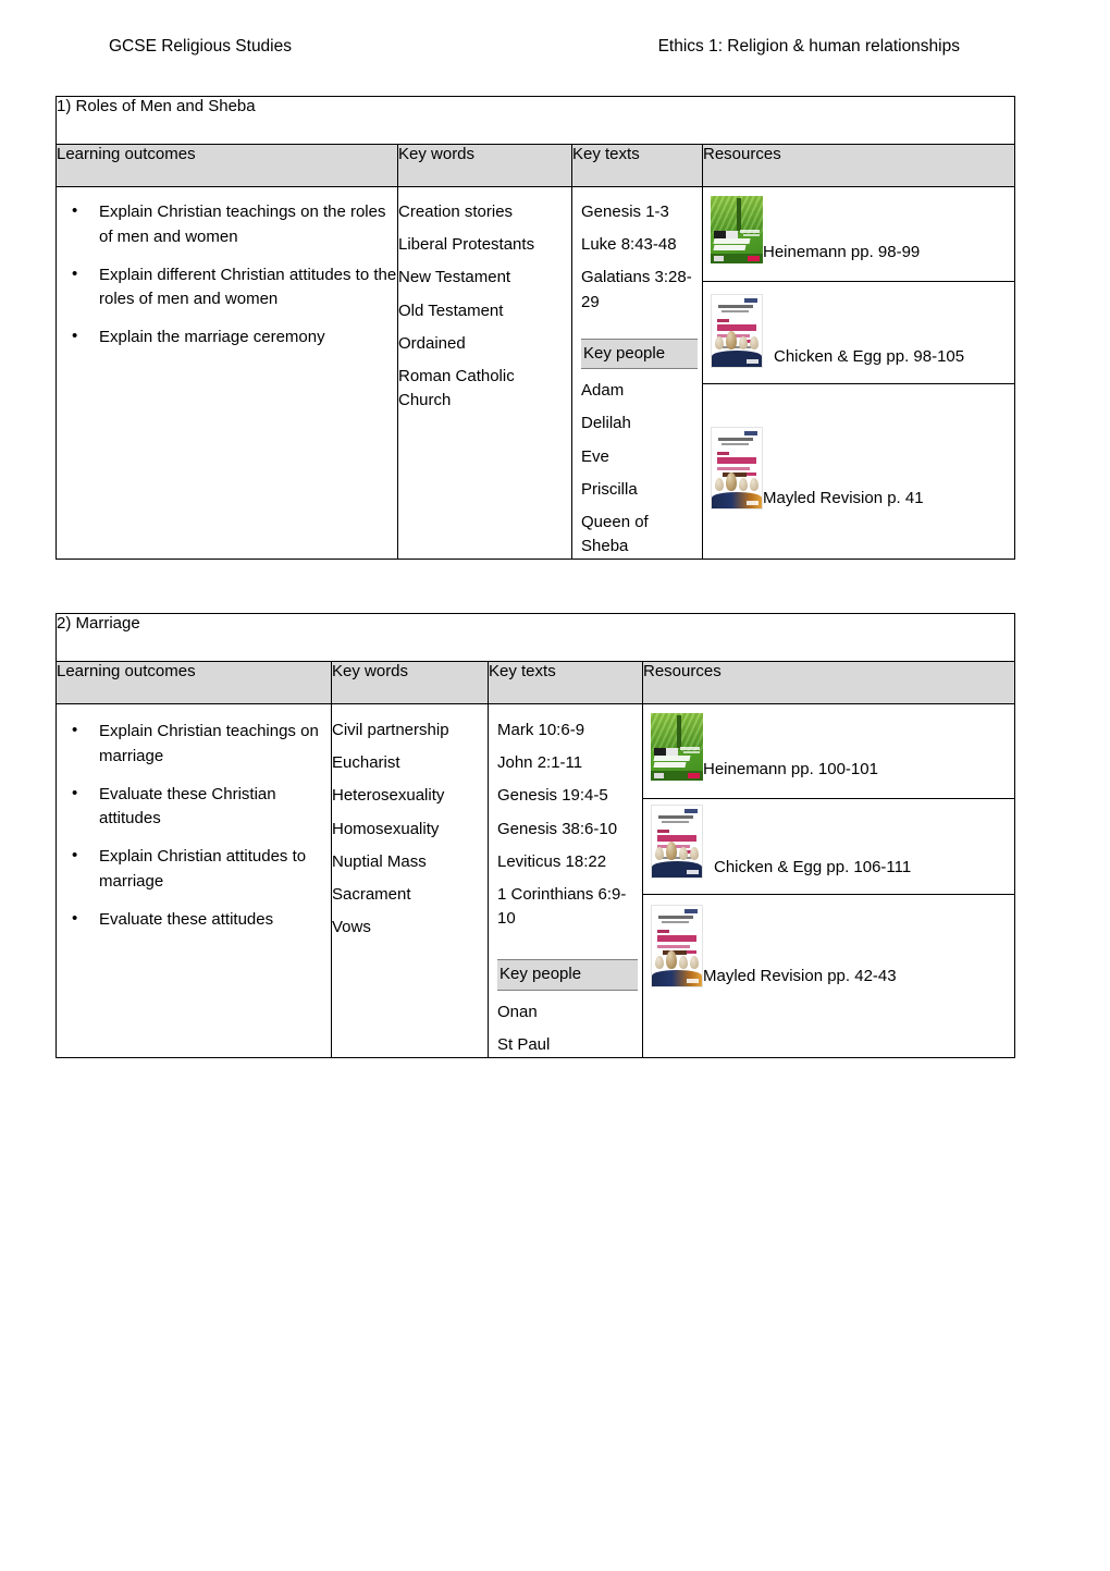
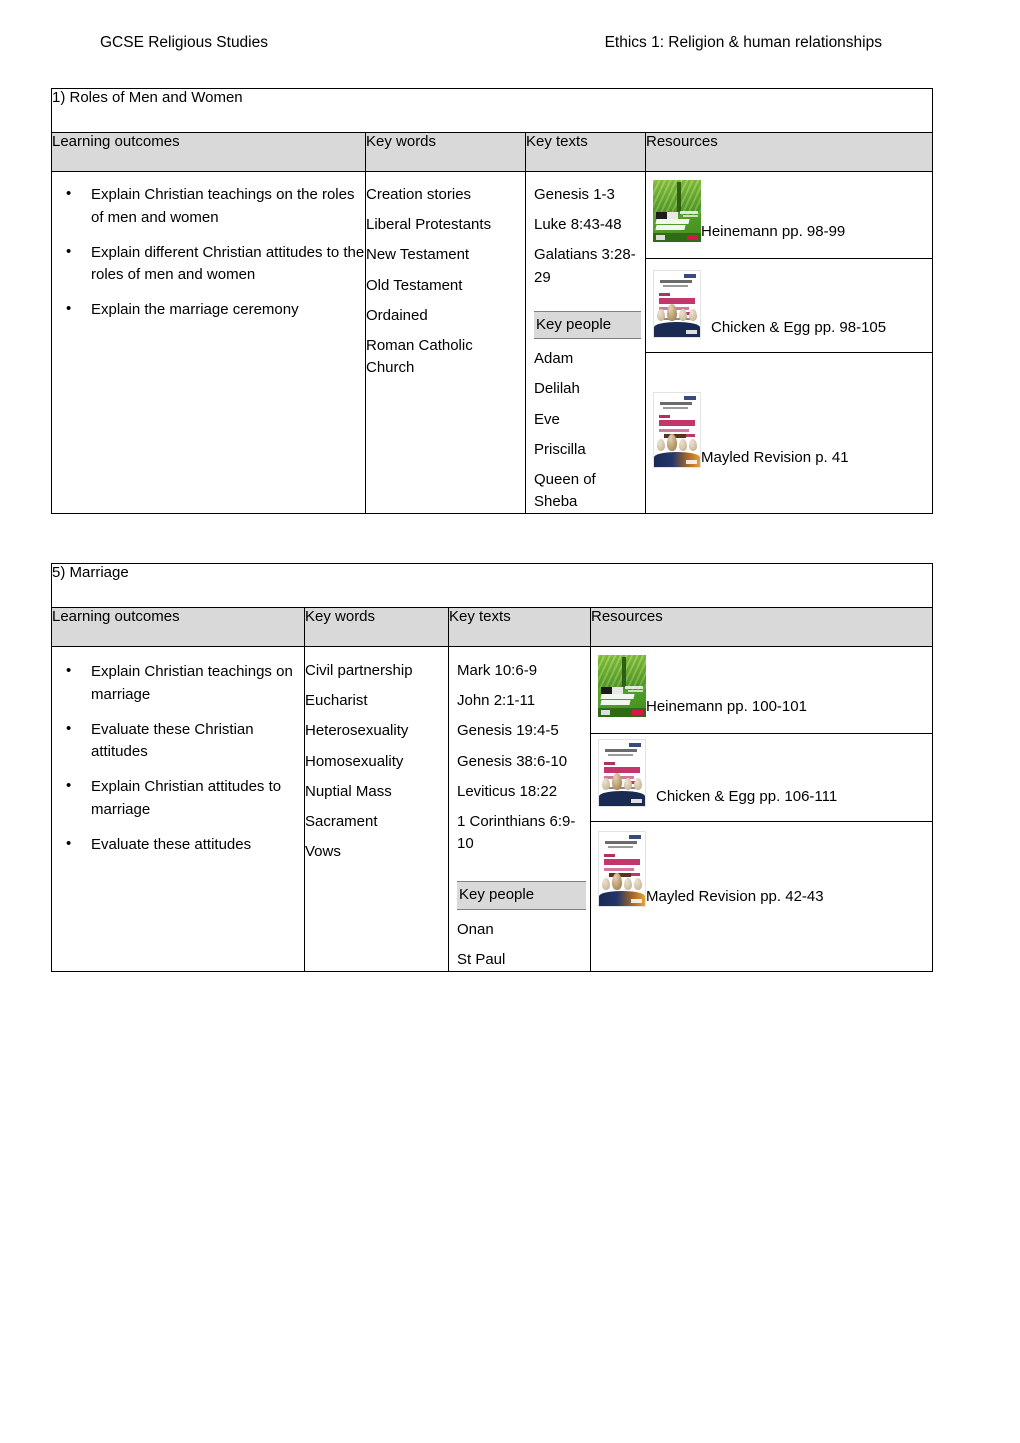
  GCSE Religious Studies
  Ethics 1: Religion & human relationships
- 1) Roles of Men and Sheba
+ 1) Roles of Men and Women
  Learning outcomes	Key words	Key texts	Resources
  Explain Christian teachings on the roles of men and women Explain different Christian attitudes to the roles of men and women Explain the marriage ceremony	Creation stories Liberal Protestants New Testament Old Testament Ordained Roman Catholic Church	Genesis 1-3 Luke 8:43-48 Galatians 3:28-29 Key people Adam Delilah Eve Priscilla Queen of Sheba	Heinemann pp. 98-99 Chicken & Egg pp. 98-105 Mayled Revision p. 41
- 2) Marriage
+ 5) Marriage
  Learning outcomes	Key words	Key texts	Resources
  Explain Christian teachings on marriage Evaluate these Christian attitudes Explain Christian attitudes to marriage Evaluate these attitudes	Civil partnership Eucharist Heterosexuality Homosexuality Nuptial Mass Sacrament Vows	Mark 10:6-9 John 2:1-11 Genesis 19:4-5 Genesis 38:6-10 Leviticus 18:22 1 Corinthians 6:9-10 Key people Onan St Paul	Heinemann pp. 100-101 Chicken & Egg pp. 106-111 Mayled Revision pp. 42-43
